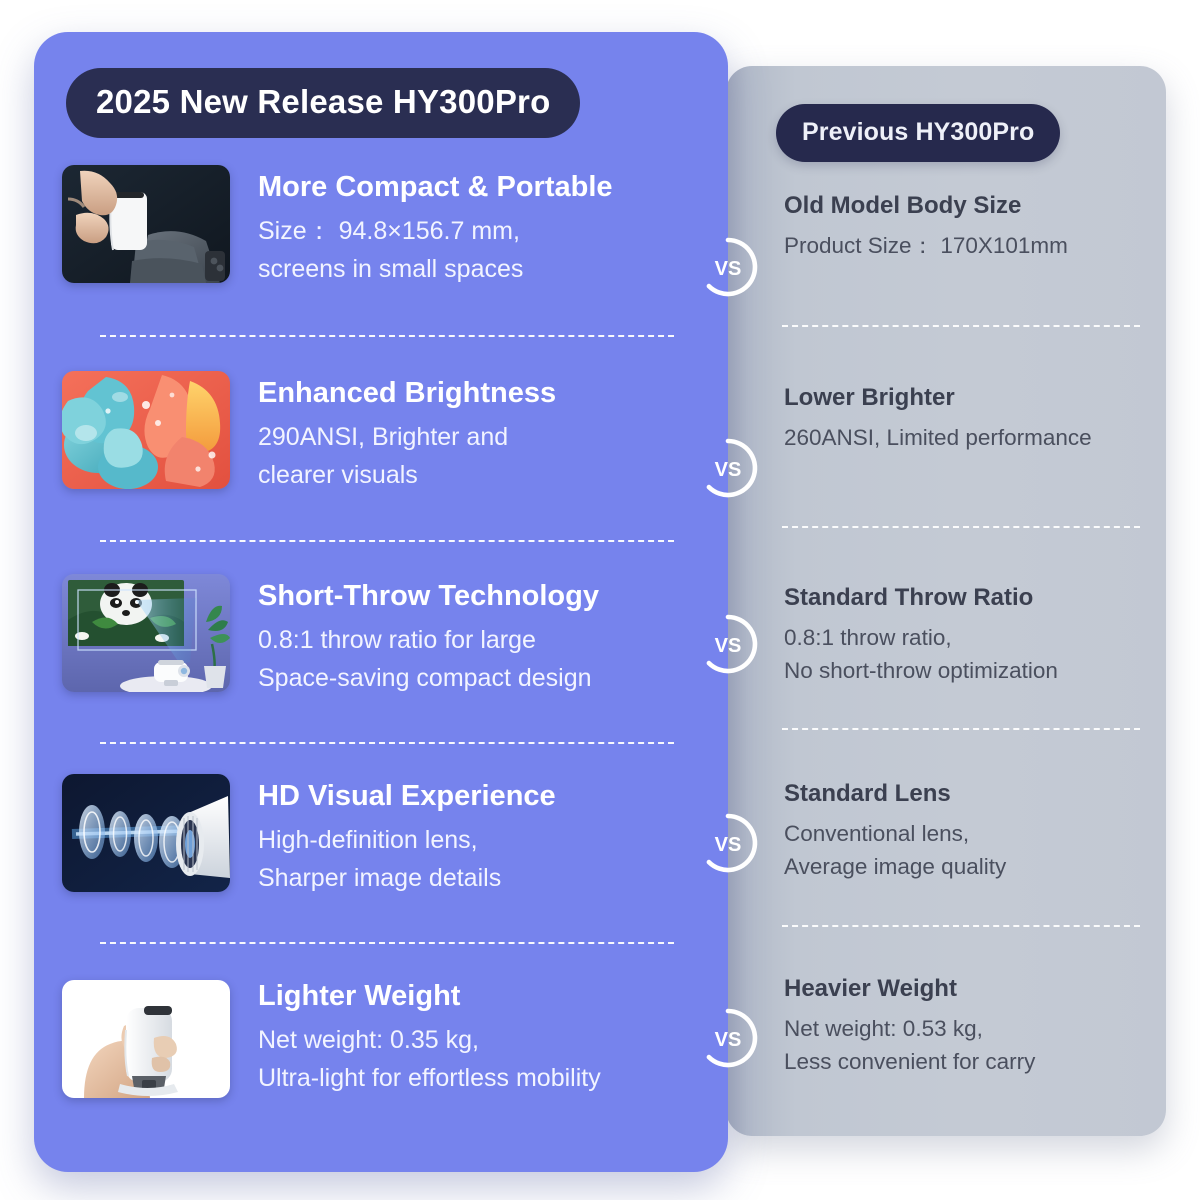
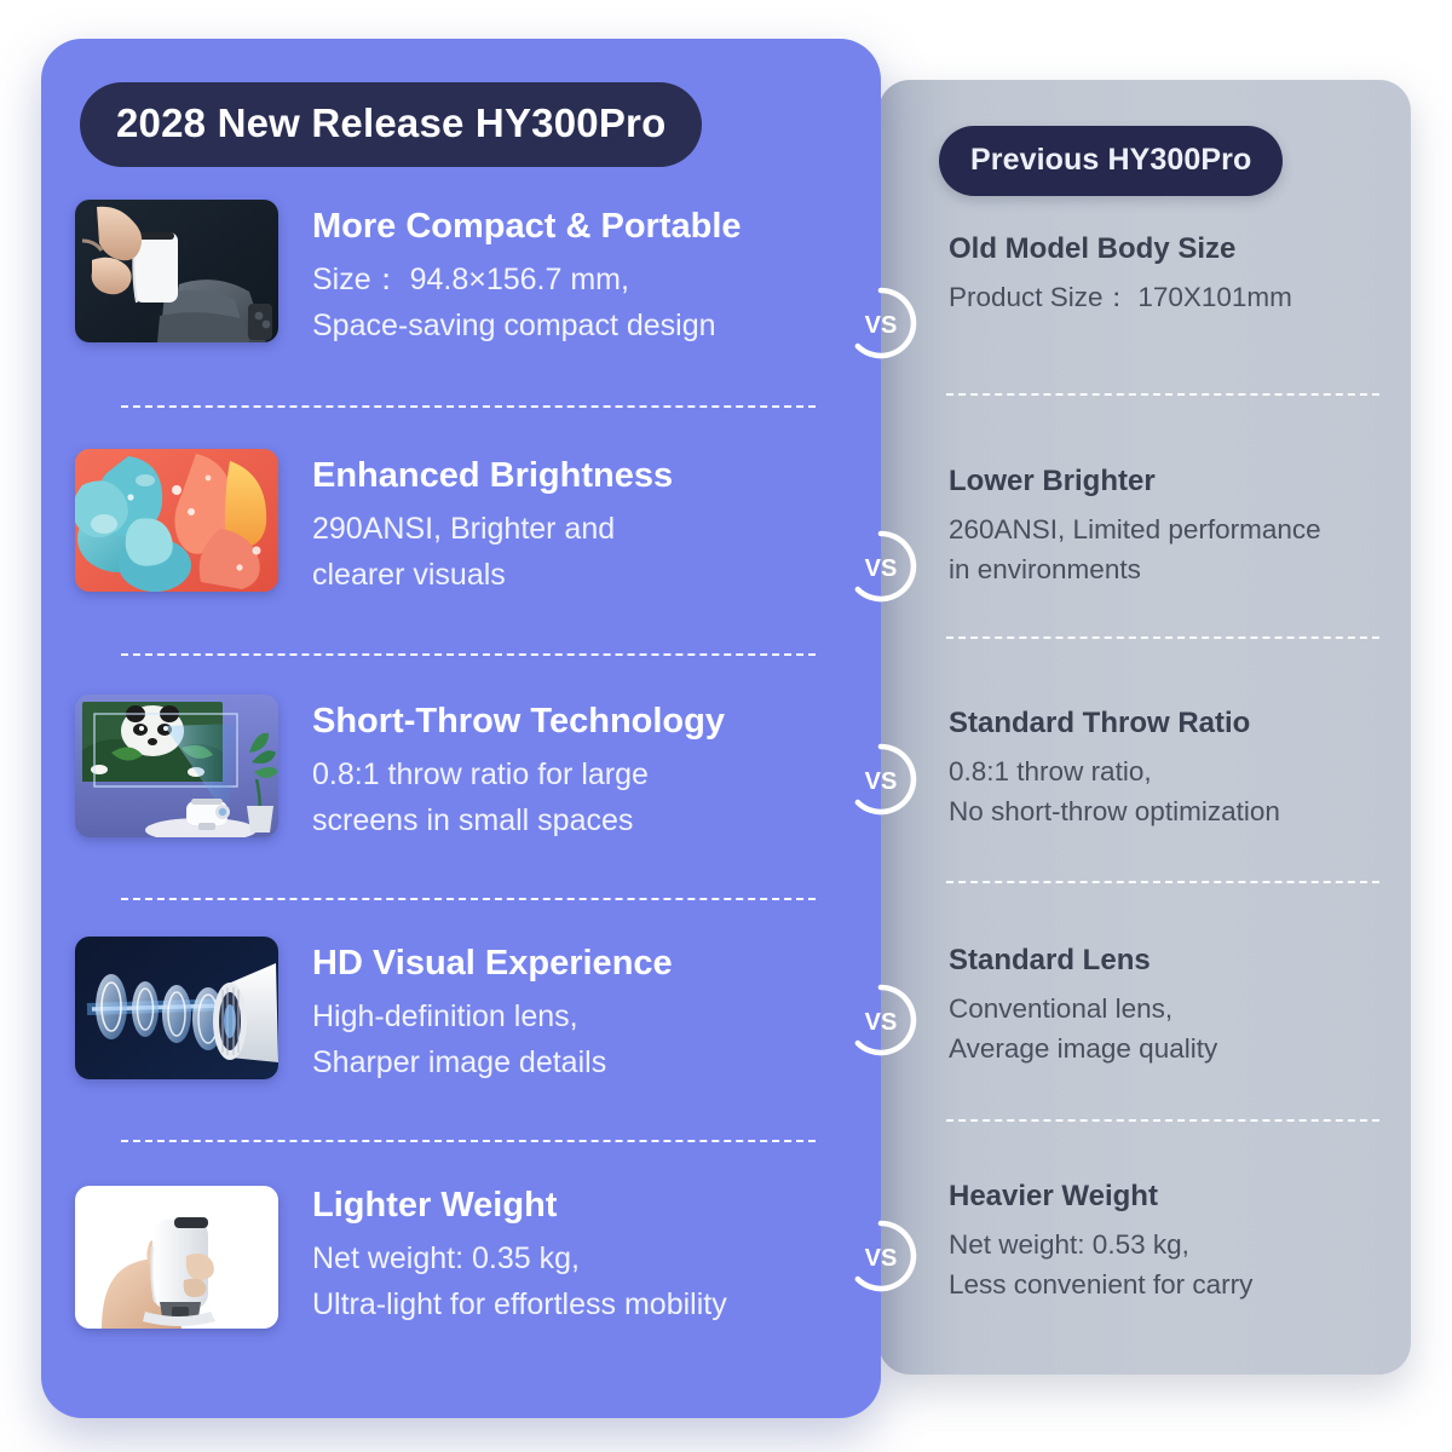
  Previous HY300Pro
  Old Model Body Size
  Product Size： 170X101mm
  Lower Brighter
  260ANSI, Limited performance
+ in environments
  Standard Throw Ratio
  0.8:1 throw ratio,
  No short-throw optimization
  Standard Lens
  Conventional lens,
  Average image quality
  Heavier Weight
  Net weight: 0.53 kg,
  Less convenient for carry
- 2025 New Release HY300Pro
+ 2028 New Release HY300Pro
  More Compact & Portable
  Size： 94.8×156.7 mm,
- screens in small spaces
+ Space-saving compact design
  Enhanced Brightness
  290ANSI, Brighter and
  clearer visuals
  Short-Throw Technology
  0.8:1 throw ratio for large
- Space-saving compact design
+ screens in small spaces
  HD Visual Experience
  High-definition lens,
  Sharper image details
  Lighter Weight
  Net weight: 0.35 kg,
  Ultra-light for effortless mobility
  VS
  VS
  VS
  VS
  VS
